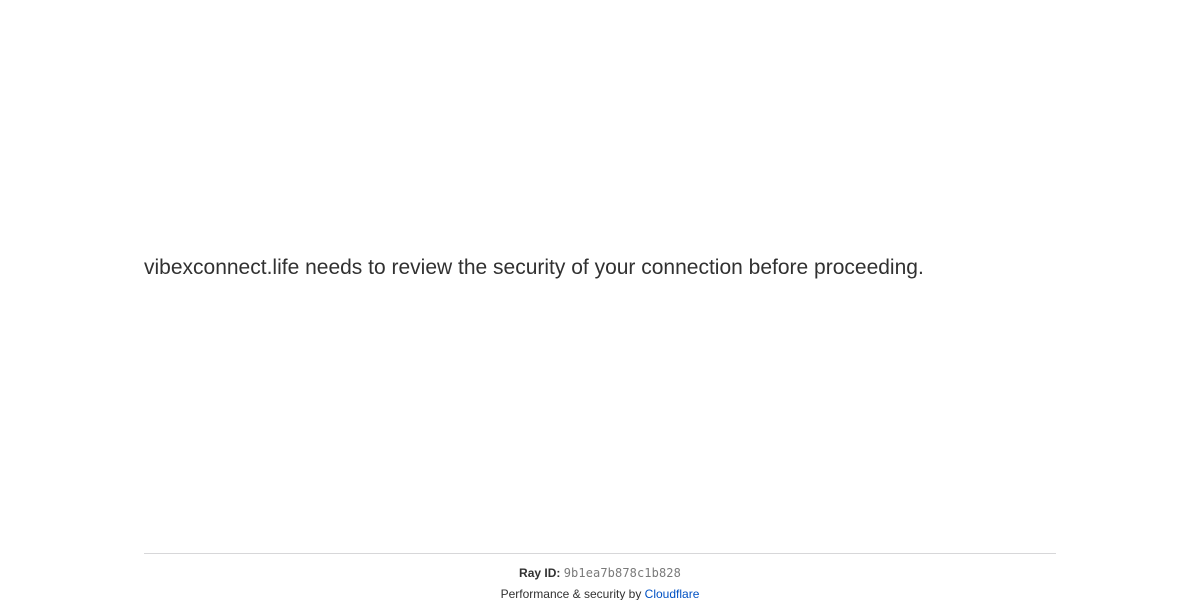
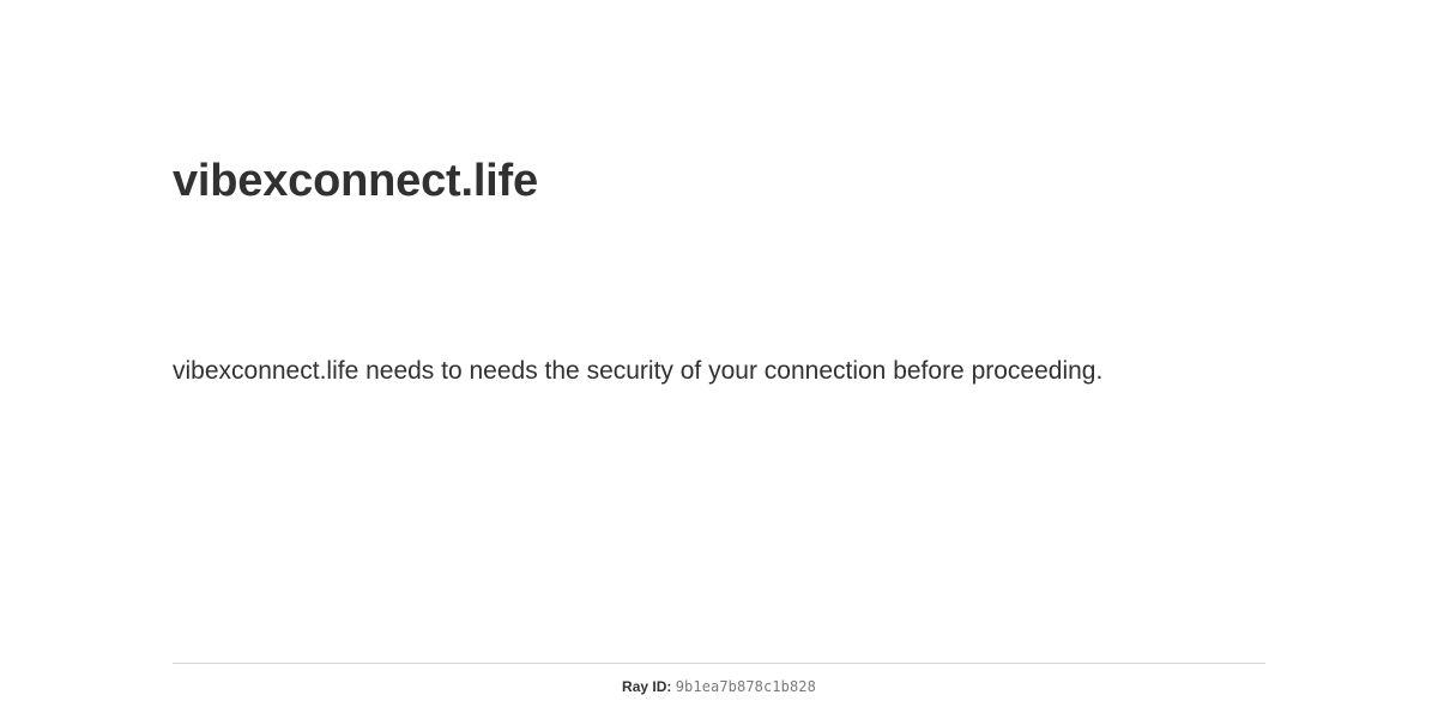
+ vibexconnect.life
- vibexconnect.life needs to review the security of your connection before proceeding.
+ vibexconnect.life needs to needs the security of your connection before proceeding.
  Ray ID: 9b1ea7b878c1b828
- Performance & security by Cloudflare
